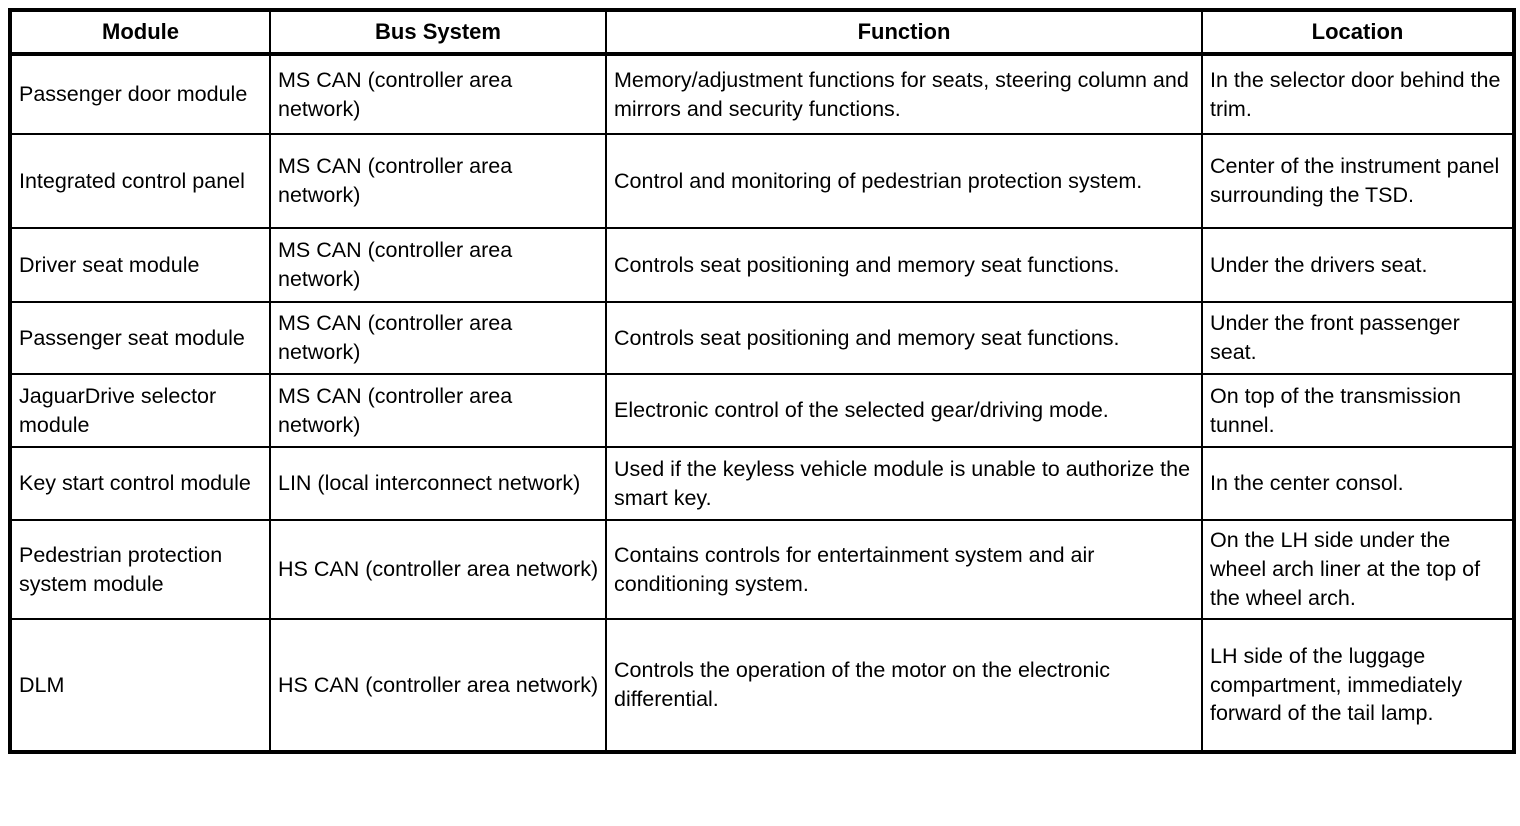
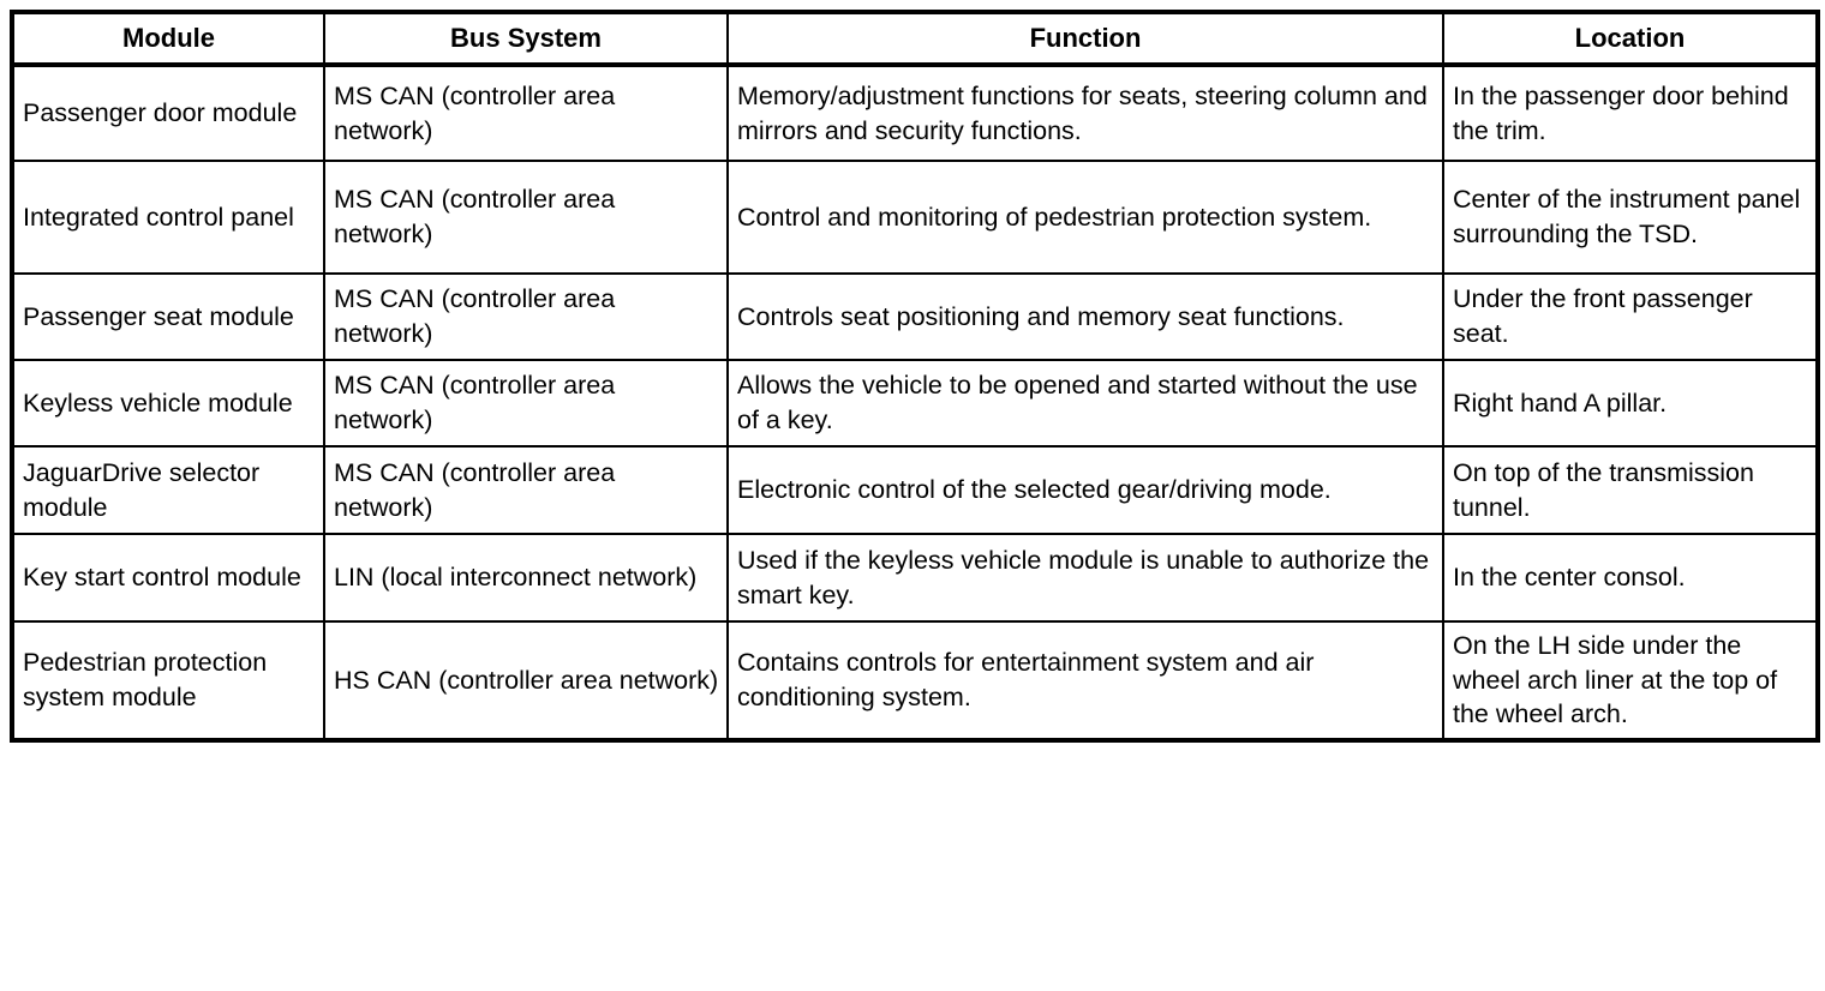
  Module	Bus System	Function	Location
- Passenger door module	MS CAN (controller area network)	Memory/adjustment functions for seats, steering column and mirrors and security functions.	In the selector door behind the trim.
+ Passenger door module	MS CAN (controller area network)	Memory/adjustment functions for seats, steering column and mirrors and security functions.	In the passenger door behind the trim.
  Integrated control panel	MS CAN (controller area network)	Control and monitoring of pedestrian protection system.	Center of the instrument panel surrounding the TSD.
- Driver seat module	MS CAN (controller area network)	Controls seat positioning and memory seat functions.	Under the drivers seat.
  Passenger seat module	MS CAN (controller area network)	Controls seat positioning and memory seat functions.	Under the front passenger seat.
+ Keyless vehicle module	MS CAN (controller area network)	Allows the vehicle to be opened and started without the use of a key.	Right hand A pillar.
  JaguarDrive selector module	MS CAN (controller area network)	Electronic control of the selected gear/driving mode.	On top of the transmission tunnel.
  Key start control module	LIN (local interconnect network)	Used if the keyless vehicle module is unable to authorize the smart key.	In the center consol.
  Pedestrian protection system module	HS CAN (controller area network)	Contains controls for entertainment system and air conditioning system.	On the LH side under the wheel arch liner at the top of the wheel arch.
- DLM	HS CAN (controller area network)	Controls the operation of the motor on the electronic differential.	LH side of the luggage compartment, immediately forward of the tail lamp.
